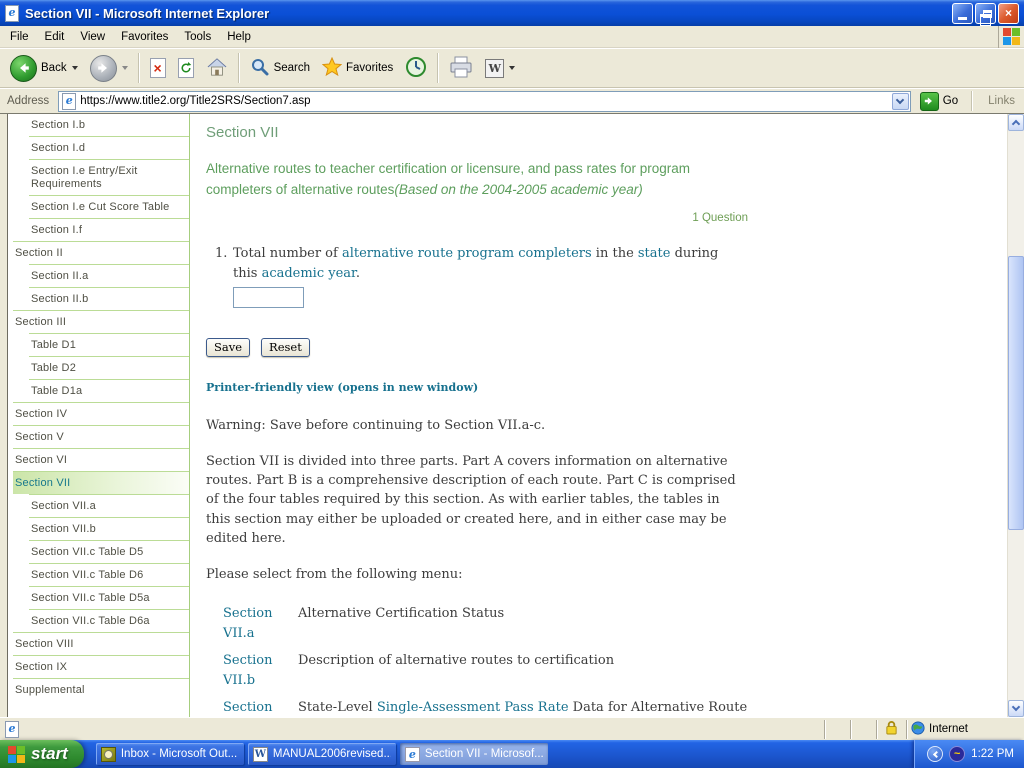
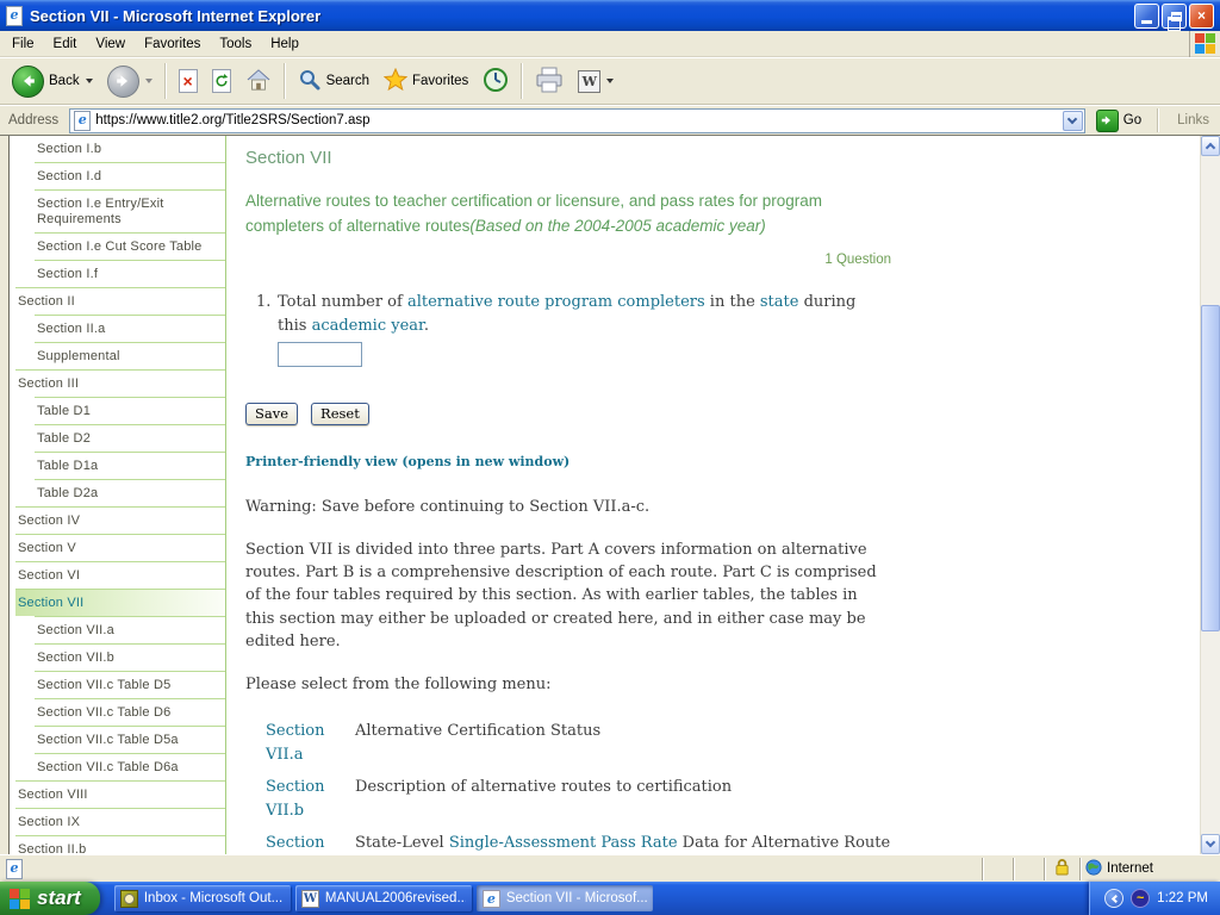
  Section VII - Microsoft Internet Explorer
  ×
  File
  Edit
  View
  Favorites
  Tools
  Help
  Back
  ×
  Search
  Favorites
  W
  Address
  https://www.title2.org/Title2SRS/Section7.asp
  Go
  Links
  Section I.b
  Section I.d
  Section I.e Entry/Exit Requirements
  Section I.e Cut Score Table
  Section I.f
  Section II
  Section II.a
- Section II.b
+ Supplemental
  Section III
  Table D1
  Table D2
  Table D1a
+ Table D2a
  Section IV
  Section V
  Section VI
  Section VII
  Section VII.a
  Section VII.b
  Section VII.c Table D5
  Section VII.c Table D6
  Section VII.c Table D5a
  Section VII.c Table D6a
  Section VIII
  Section IX
- Supplemental
+ Section II.b
  Section VII
  Alternative routes to teacher certification or licensure, and pass rates for program completers of alternative routes(Based on the 2004-2005 academic year)
  1 Question
  1.
  Total number of alternative route program completers in the state during this academic year.
  Save
  Reset
  Printer-friendly view (opens in new window)
  Warning: Save before continuing to Section VII.a-c.
  Section VII is divided into three parts. Part A covers information on alternative routes. Part B is a comprehensive description of each route. Part C is comprised of the four tables required by this section. As with earlier tables, the tables in this section may either be uploaded or created here, and in either case may be edited here.
  Please select from the following menu:
  Section VII.a
  Alternative Certification Status
  Section VII.b
  Description of alternative routes to certification
  Internet
  start
  Inbox - Microsoft Out...
  MANUAL2006revised..
  Section VII - Microsof...
  ~
  1:22 PM
